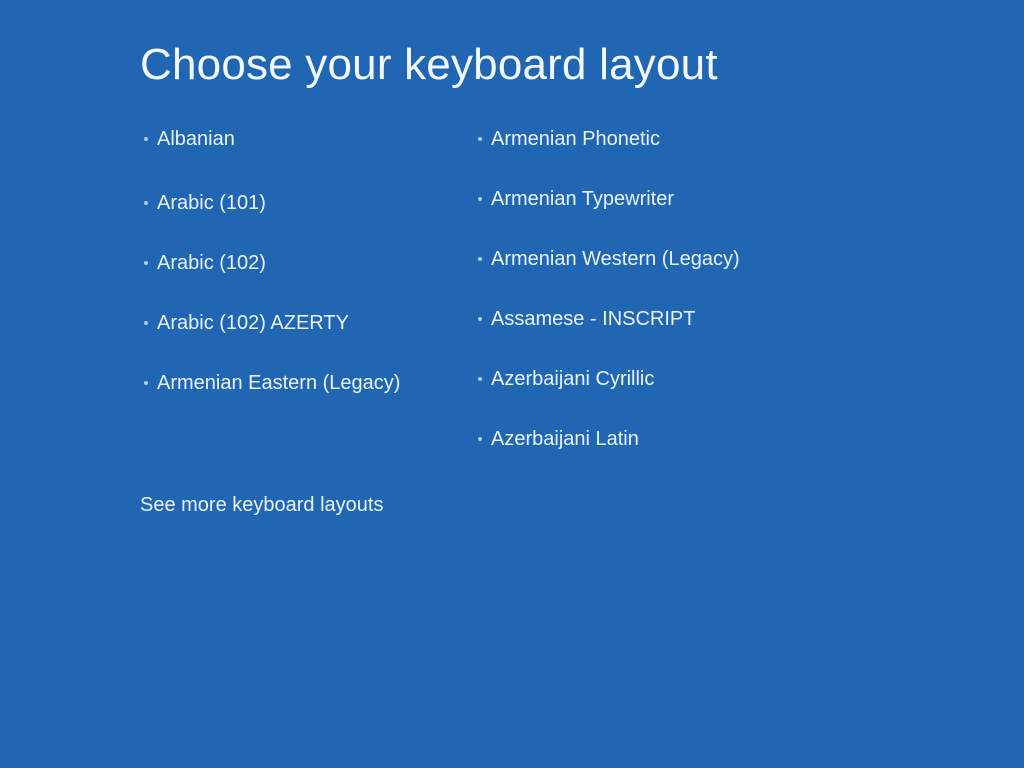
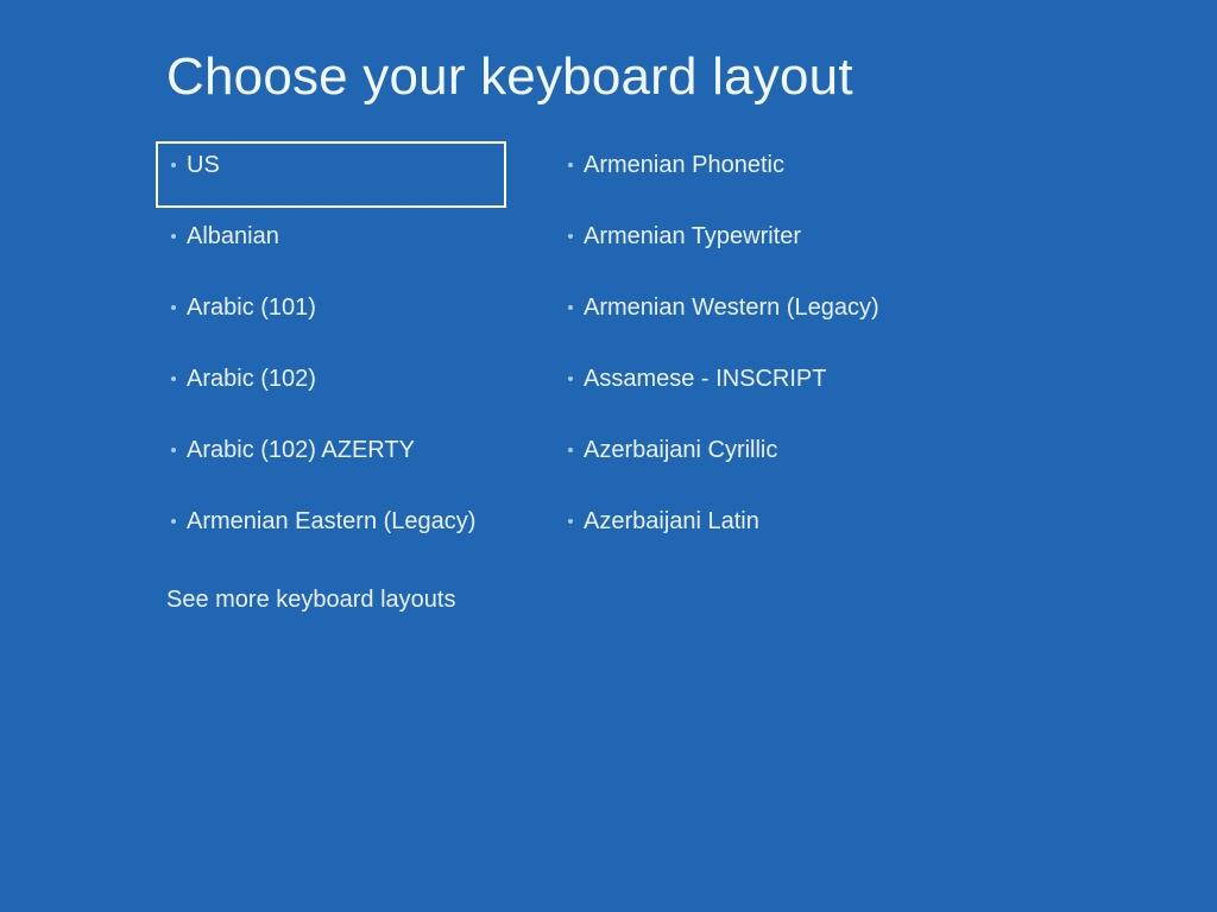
  Choose your keyboard layout
+ US
  Albanian
  Arabic (101)
  Arabic (102)
  Arabic (102) AZERTY
  Armenian Eastern (Legacy)
  Armenian Phonetic
  Armenian Typewriter
  Armenian Western (Legacy)
  Assamese - INSCRIPT
  Azerbaijani Cyrillic
  Azerbaijani Latin
  See more keyboard layouts
